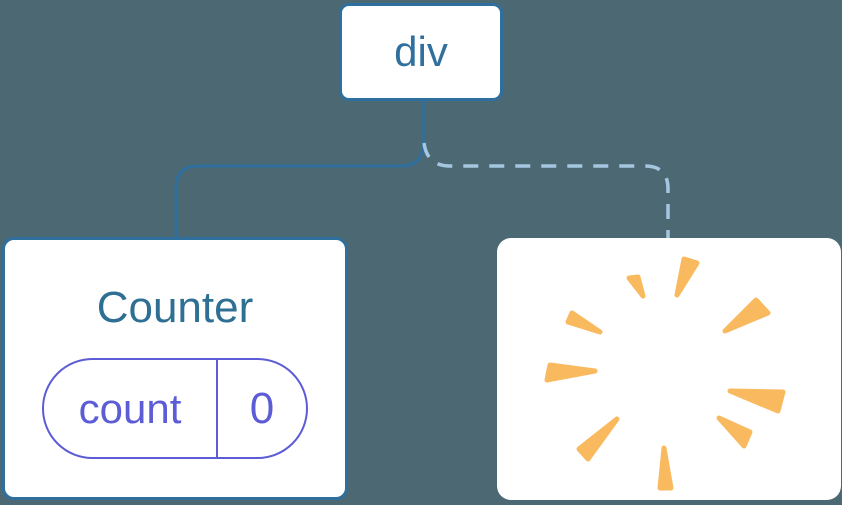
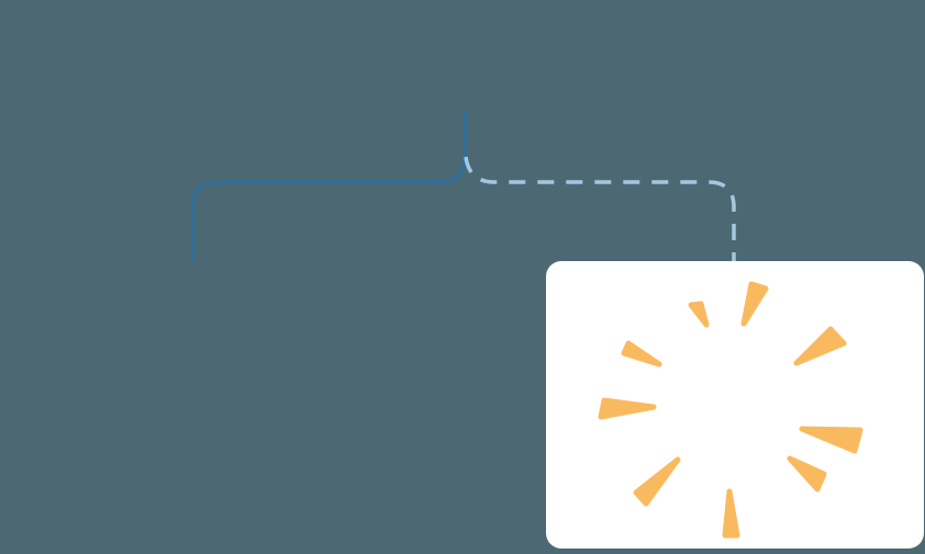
- div
- Counter
- count
- 0
